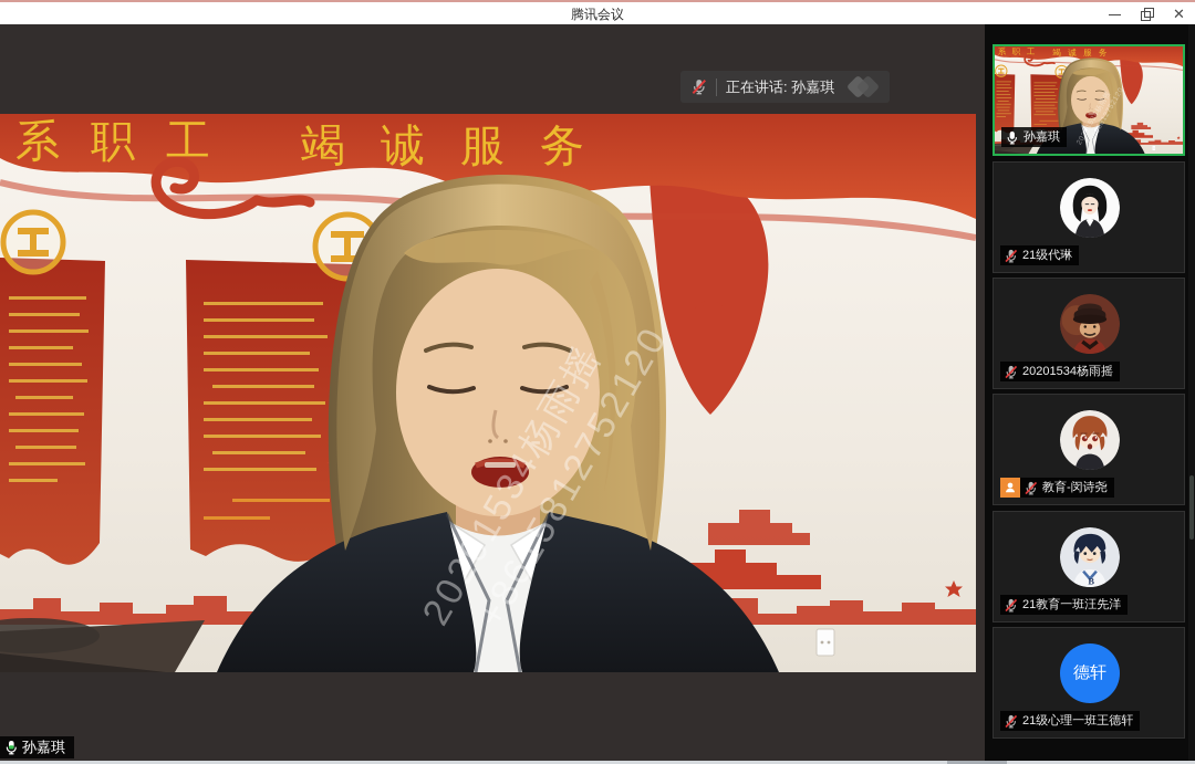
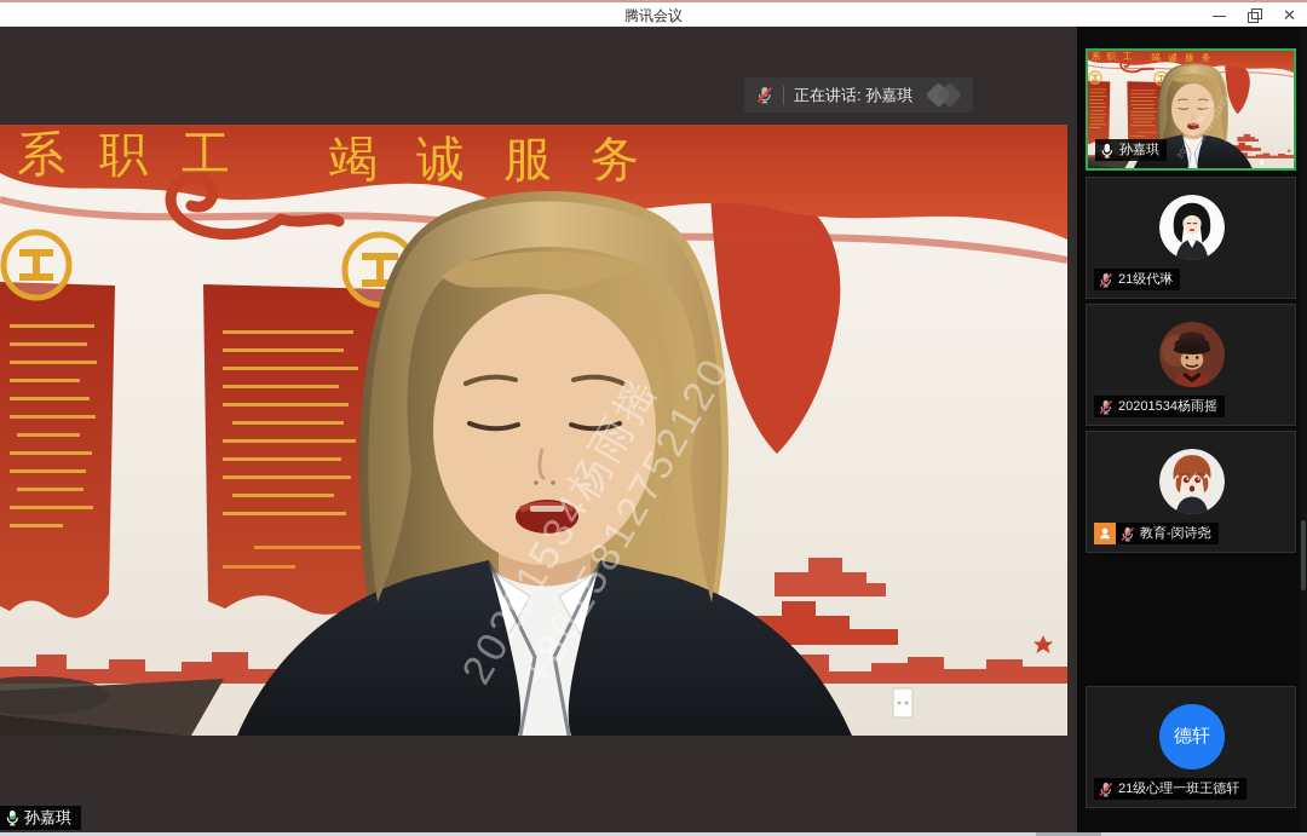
  腾讯会议
  ✕
  正在讲话: 孙嘉琪
  孙嘉琪
  孙嘉琪
  21级代琳
  20201534杨雨摇
  教育-闵诗尧
- B
- 21教育一班汪先洋
  德轩
  21级心理一班王德轩
